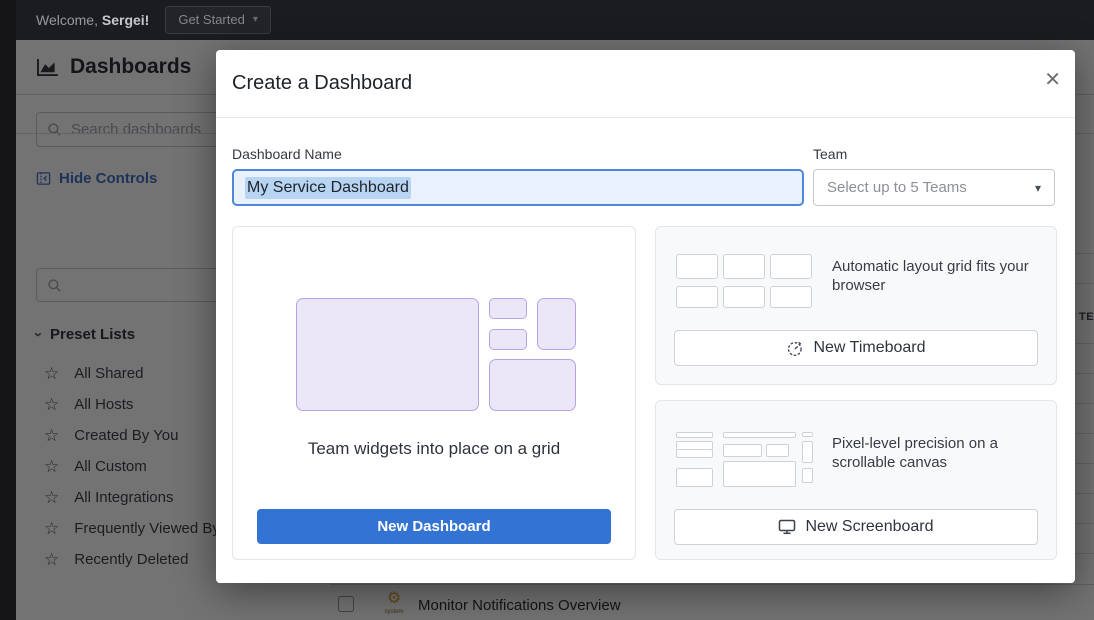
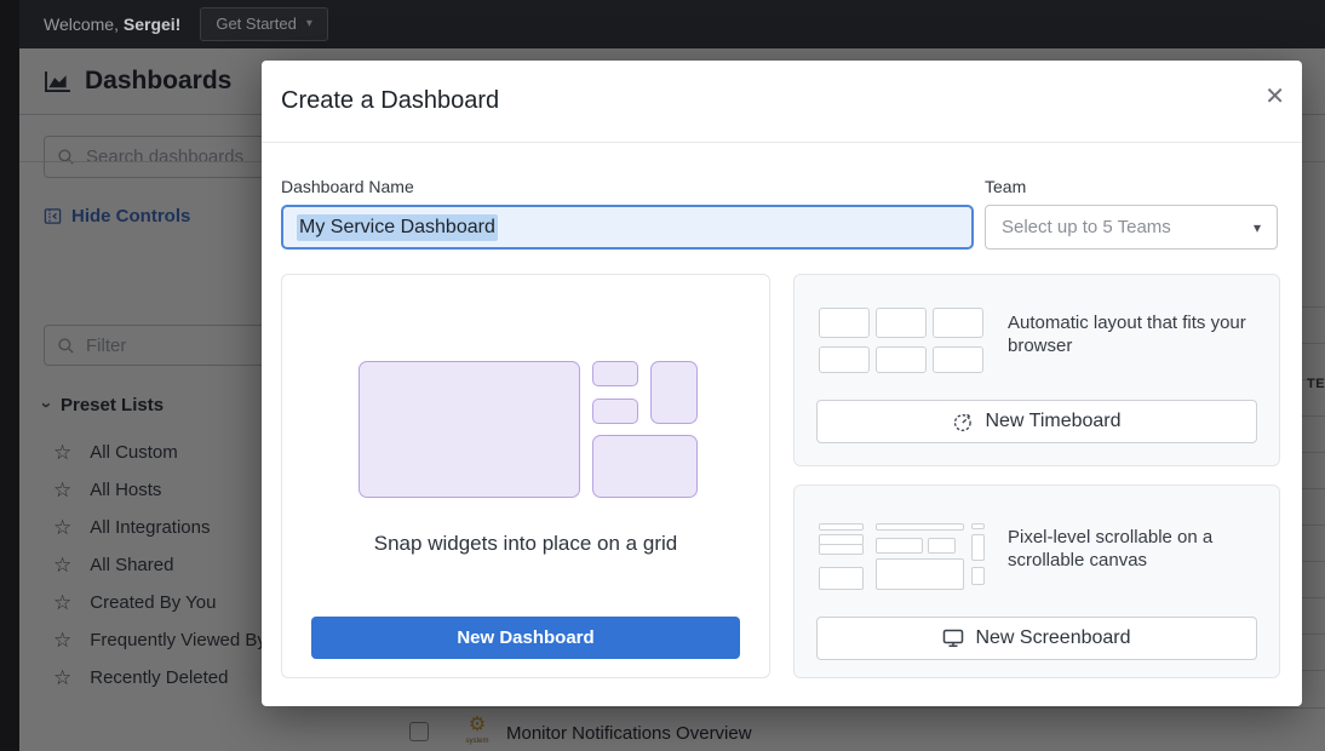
  Welcome, Sergei!
  Get Started
  ▾
  Dashboards
  Search dashboards
  Hide Controls
+ Filter
  Preset Lists
  ☆
- All Shared
+ All Custom
  ☆
  All Hosts
  ☆
- Created By You
+ All Integrations
  ☆
- All Custom
+ All Shared
  ☆
- All Integrations
+ Created By You
  ☆
  Frequently Viewed B
  ☆
  Recently Deleted
  ⚙
  Monitor Notifications Overview
  Create a Dashboard
  ✕
  Dashboard Name
  My Service Dashboard
  Team
  Select up to 5 Teams
  ▾
- Team widgets into place on a grid
+ Snap widgets into place on a grid
  New Dashboard
- Automatic layout grid fits your browser
+ Automatic layout that fits your browser
  New Timeboard
- Pixel-level precision on a scrollable canvas
+ Pixel-level scrollable on a scrollable canvas
  New Screenboard
